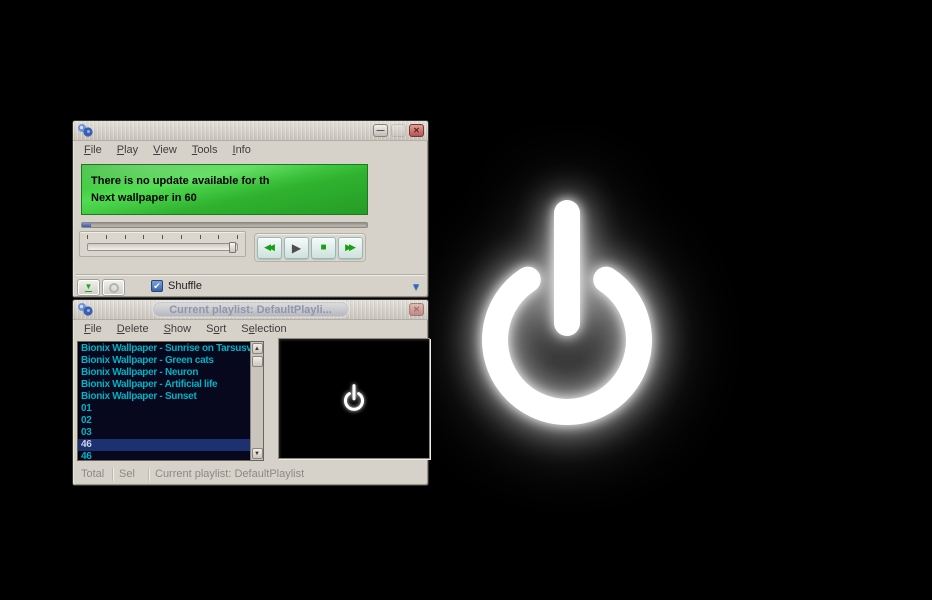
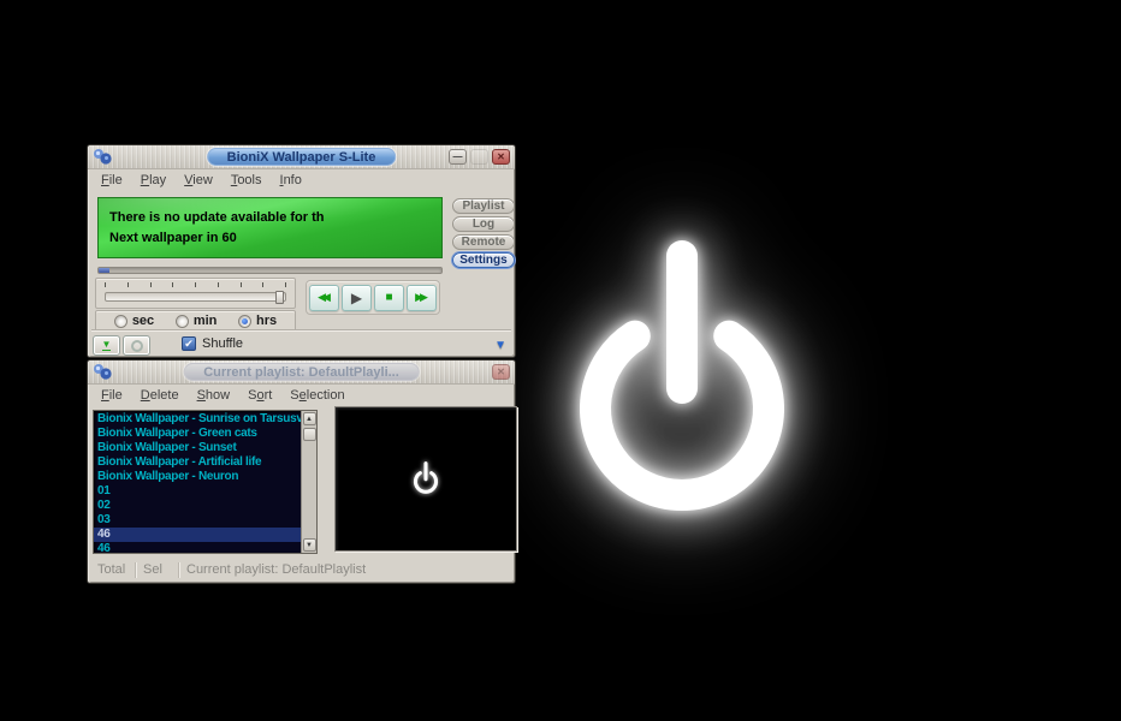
+ BioniX Wallpaper S-Lite
  —
  ✕
  File
  Play
  View
  Tools
  Info
  There is no update available for th
  Next wallpaper in 60
+ Playlist
+ Log
+ Remote
+ Settings
+ sec
+ min
+ hrs
  ◀◀
  ▶
  ■
  ▶▶
  ▼
  ✔
  Shuffle
  ▼
  Current playlist: DefaultPlayli...
  ✕
  File
  Delete
  Show
  Sort
  Selection
  Bionix Wallpaper - Sunrise on Tarsusv
  Bionix Wallpaper - Green cats
- Bionix Wallpaper - Neuron
+ Bionix Wallpaper - Sunset
  Bionix Wallpaper - Artificial life
- Bionix Wallpaper - Sunset
+ Bionix Wallpaper - Neuron
  01
  02
  03
  46
  46
  Total
  Sel
  Current playlist: DefaultPlaylist
